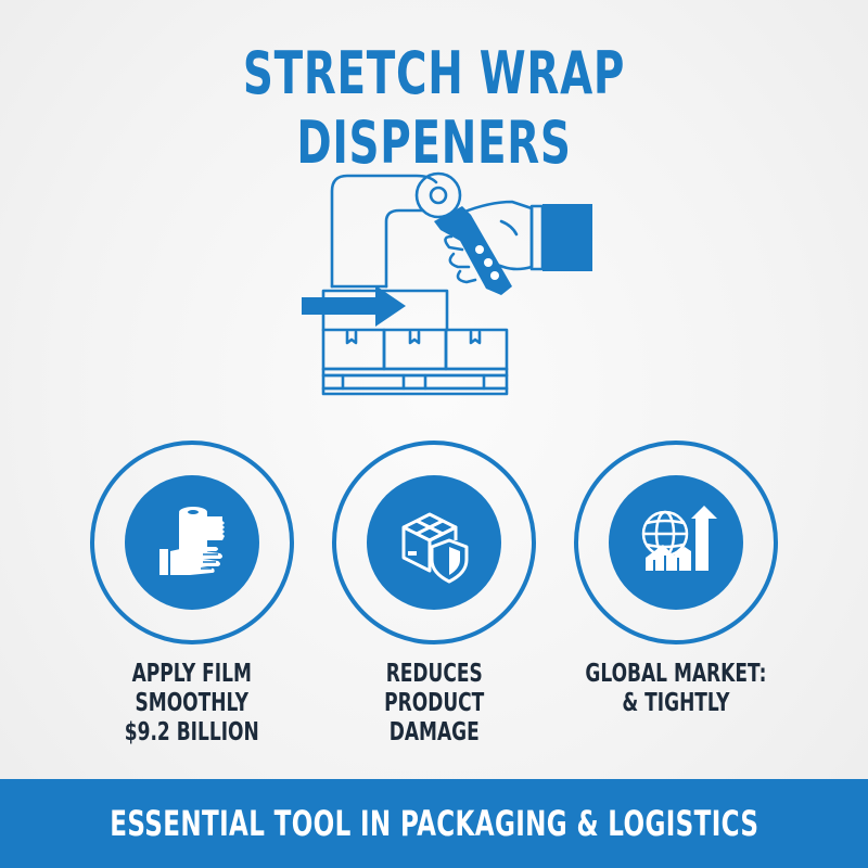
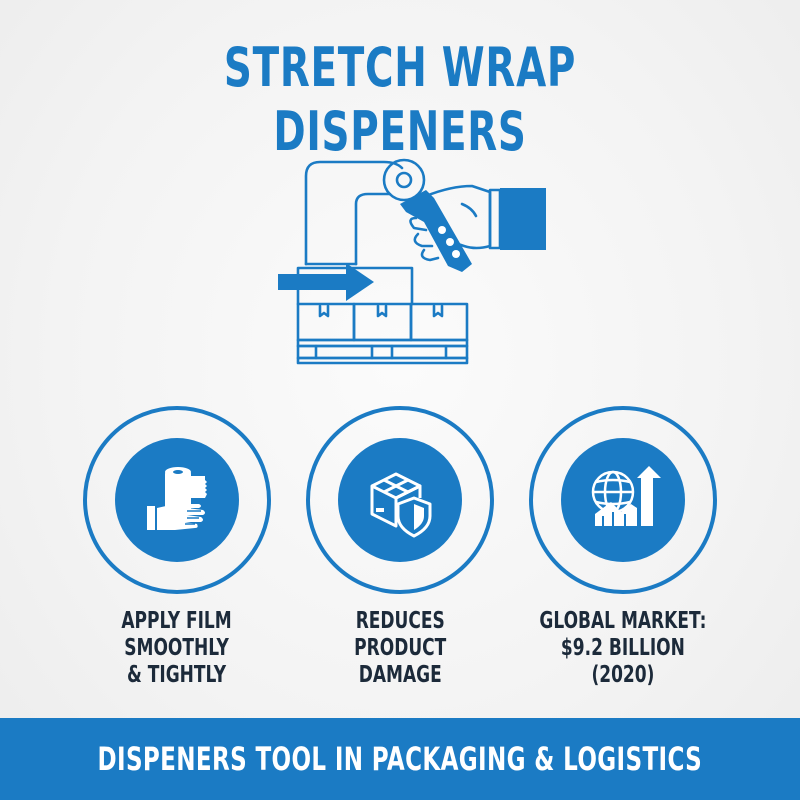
  STRETCH WRAP DISPENERS
  APPLY FILM
  SMOOTHLY
- $9.2 BILLION
+ & TIGHTLY
  REDUCES
  PRODUCT
  DAMAGE
  GLOBAL MARKET:
- & TIGHTLY
+ $9.2 BILLION
+ (2020)
- ESSENTIAL TOOL IN PACKAGING & LOGISTICS
+ DISPENERS TOOL IN PACKAGING & LOGISTICS
